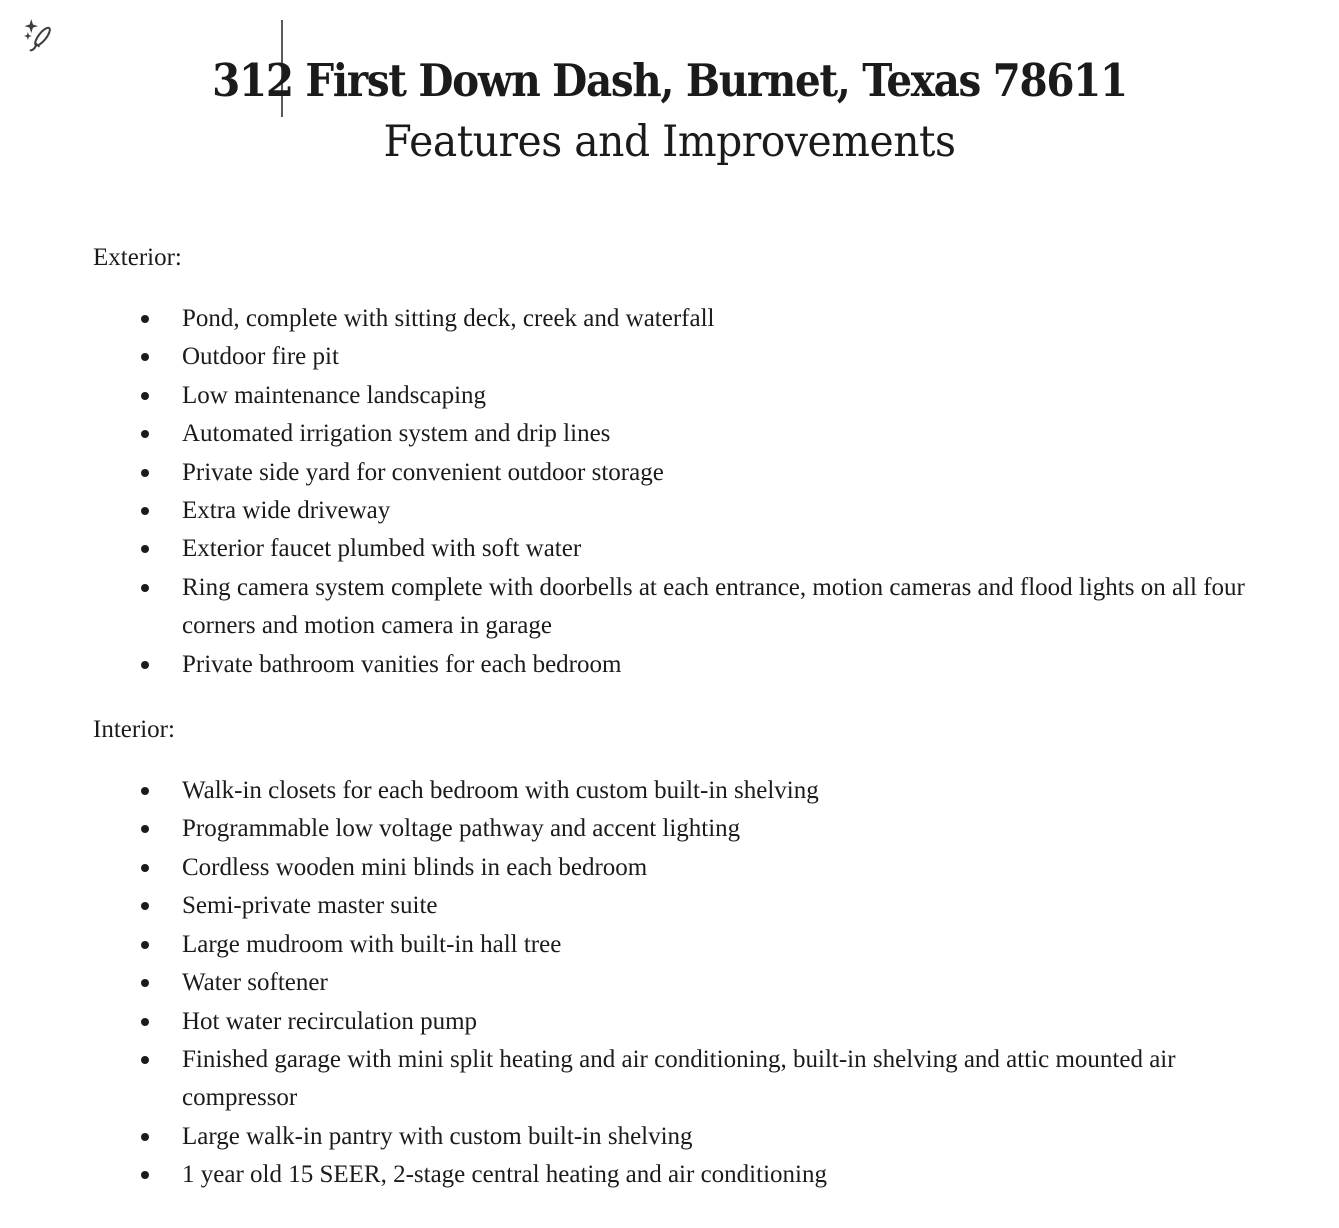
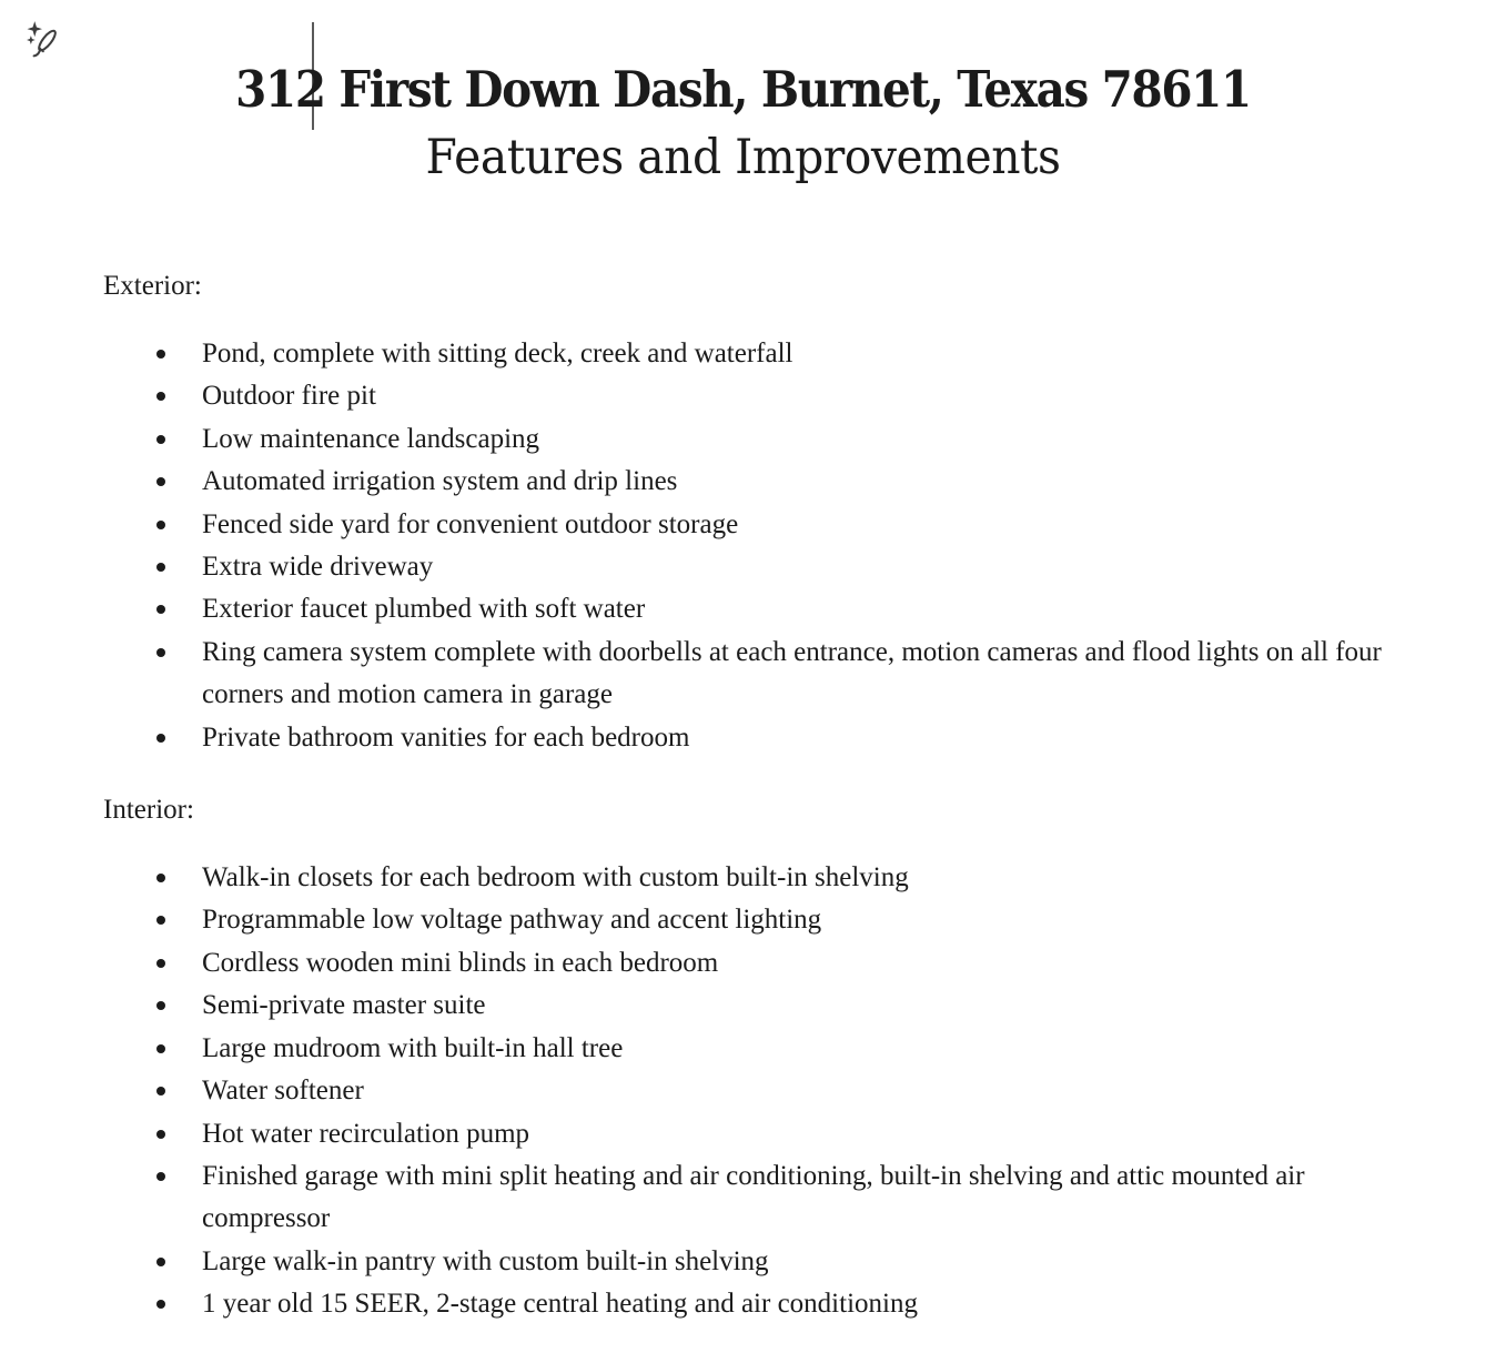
  312 First Down Dash, Burnet, Texas 78611
  Features and Improvements
  Exterior:
  Pond, complete with sitting deck, creek and waterfall
  Outdoor fire pit
  Low maintenance landscaping
  Automated irrigation system and drip lines
- Private side yard for convenient outdoor storage
+ Fenced side yard for convenient outdoor storage
  Extra wide driveway
  Exterior faucet plumbed with soft water
  Ring camera system complete with doorbells at each entrance, motion cameras and flood lights on all four corners and motion camera in garage
  Private bathroom vanities for each bedroom
  Interior:
  Walk-in closets for each bedroom with custom built-in shelving
  Programmable low voltage pathway and accent lighting
  Cordless wooden mini blinds in each bedroom
  Semi-private master suite
  Large mudroom with built-in hall tree
  Water softener
  Hot water recirculation pump
  Finished garage with mini split heating and air conditioning, built-in shelving and attic mounted air compressor
  Large walk-in pantry with custom built-in shelving
  1 year old 15 SEER, 2-stage central heating and air conditioning
